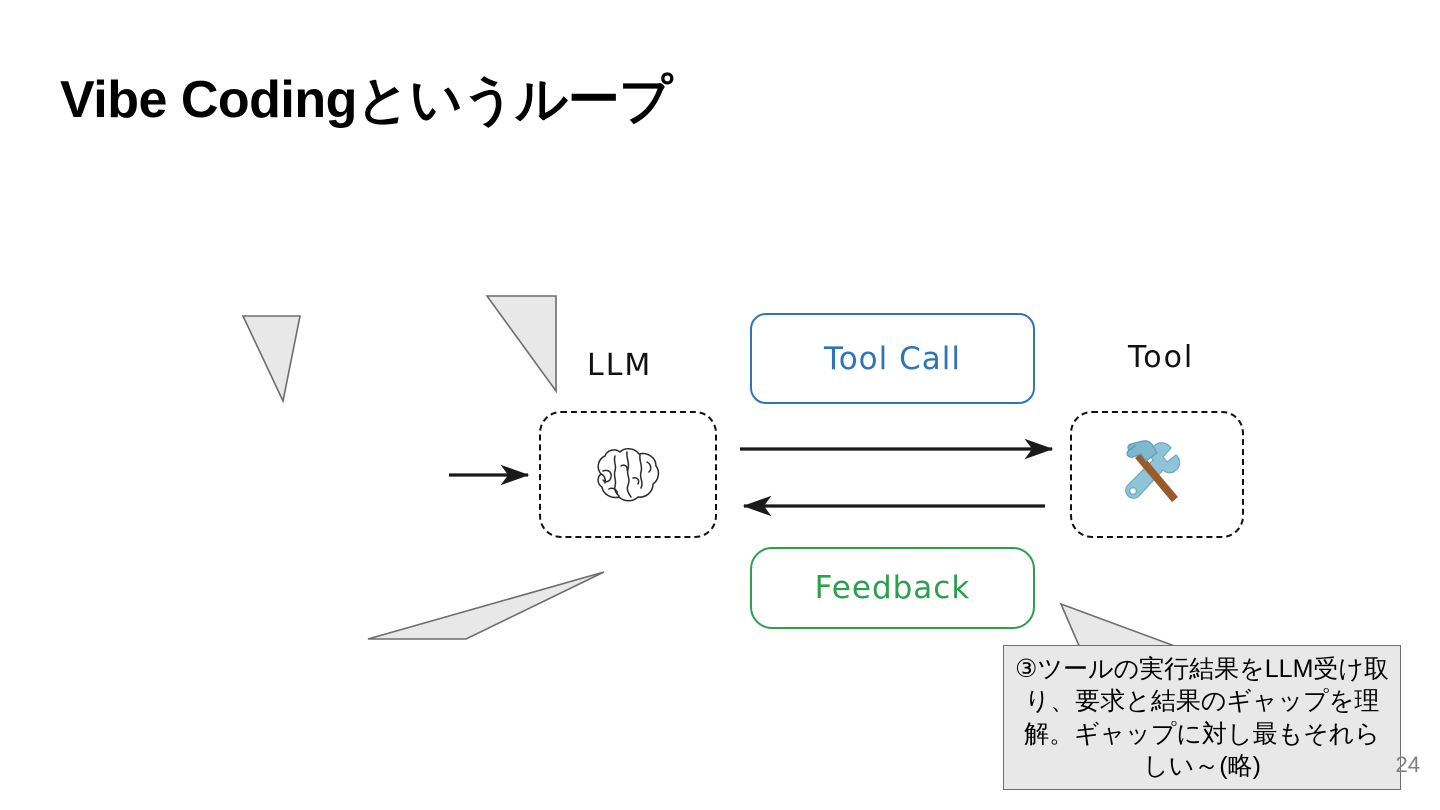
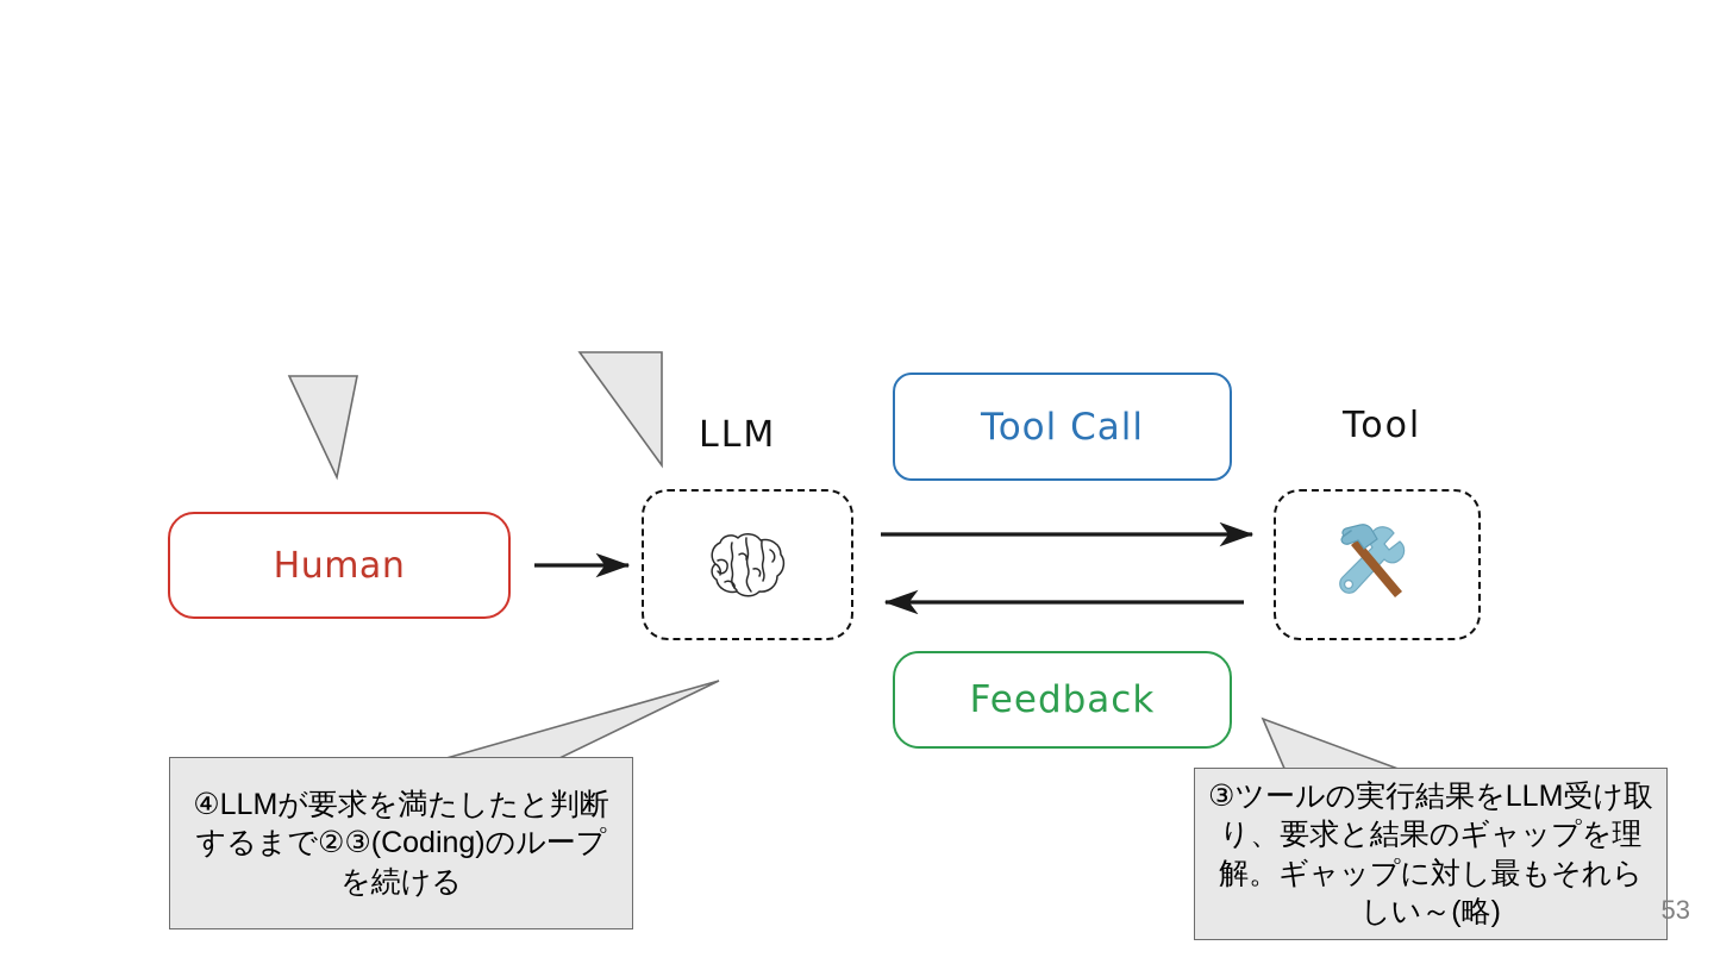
- Vibe Codingというループ
  ③ツールの実行結果をLLM受け取り、要求と結果のギャップを理解。ギャップに対し最もそれらしい～(略)
+ ④LLMが要求を満たしたと判断するまで②③(Coding)のループを続ける
+ Human
  LLM
  Tool Call
  Feedback
  Tool
- 24
+ 53
